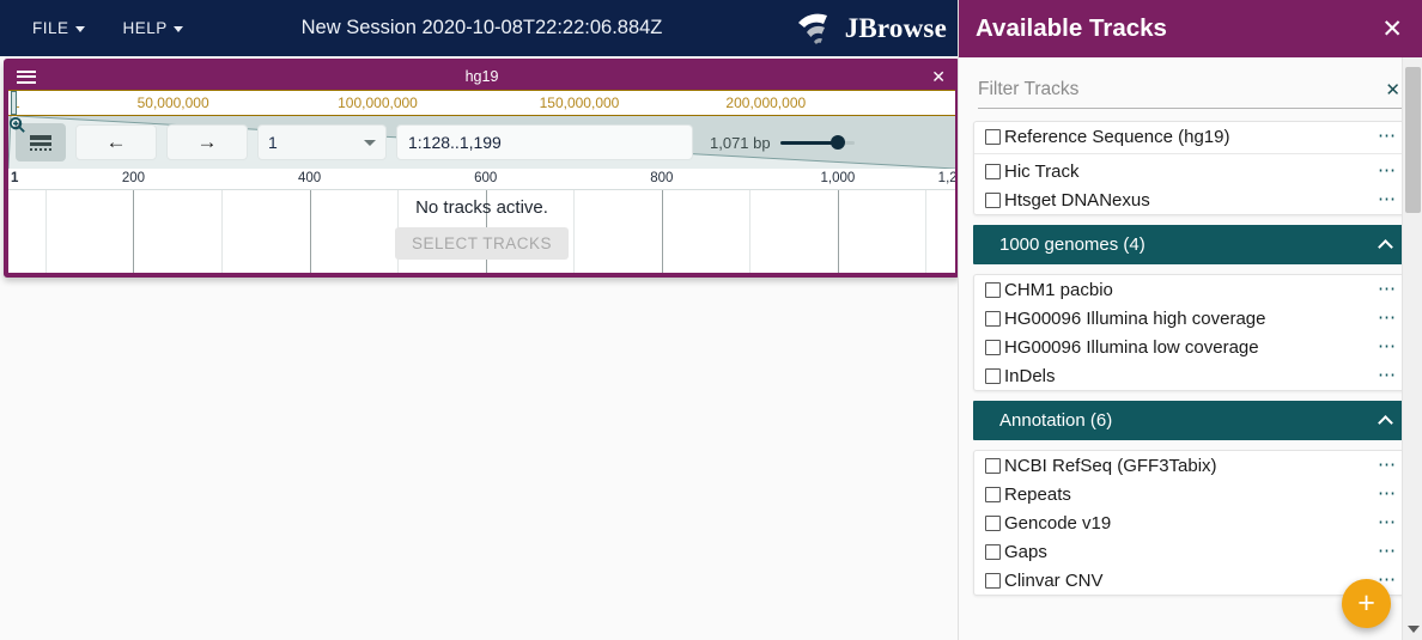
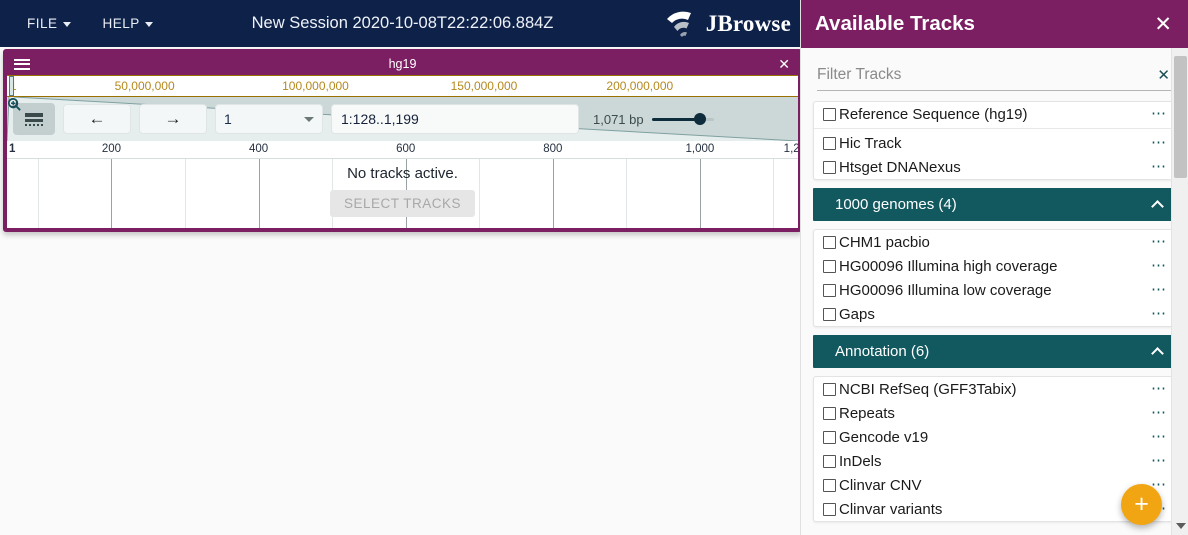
  FILE
  HELP
  New Session 2020-10-08T22:22:06.884Z
  JBrowse
  hg19
  ✕
  50,000,000
  100,000,000
  150,000,000
  200,000,000
  ←
  →
  1
  1:128..1,199
  1,071 bp
  1
  200
  400
  600
  800
  1,000
  1,2
  No tracks active.
  SELECT TRACKS
  Available Tracks
  ✕
  Filter Tracks
  ✕
  Reference Sequence (hg19)
  ⋯
  Hic Track
  ⋯
  Htsget DNANexus
  ⋯
  1000 genomes (4)
  CHM1 pacbio
  ⋯
  HG00096 Illumina high coverage
  ⋯
  HG00096 Illumina low coverage
  ⋯
- InDels
+ Gaps
  ⋯
  Annotation (6)
  NCBI RefSeq (GFF3Tabix)
  ⋯
  Repeats
  ⋯
  Gencode v19
  ⋯
- Gaps
+ InDels
  ⋯
  Clinvar CNV
  ⋯
+ Clinvar variants
  +
